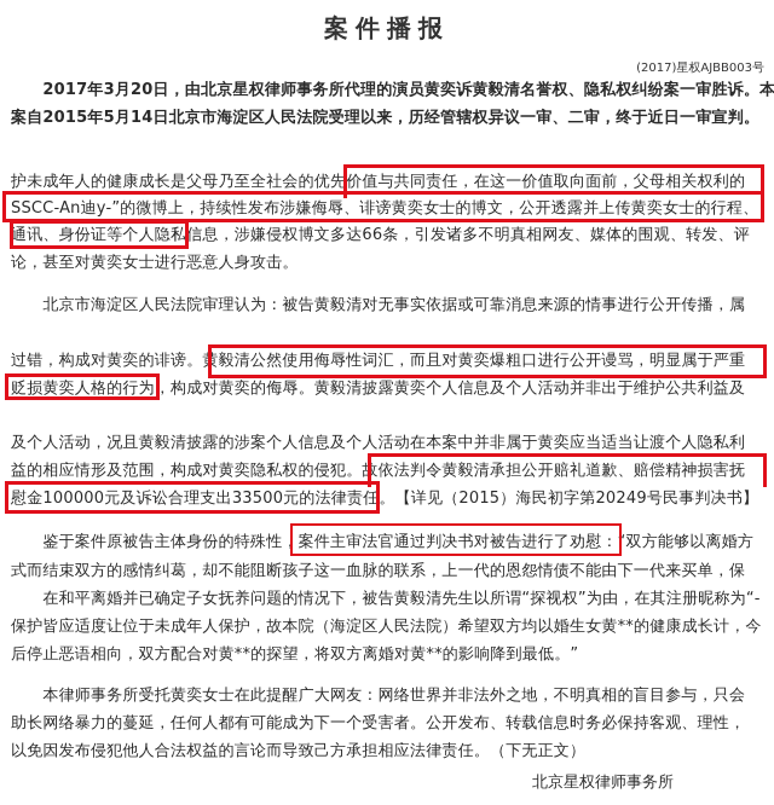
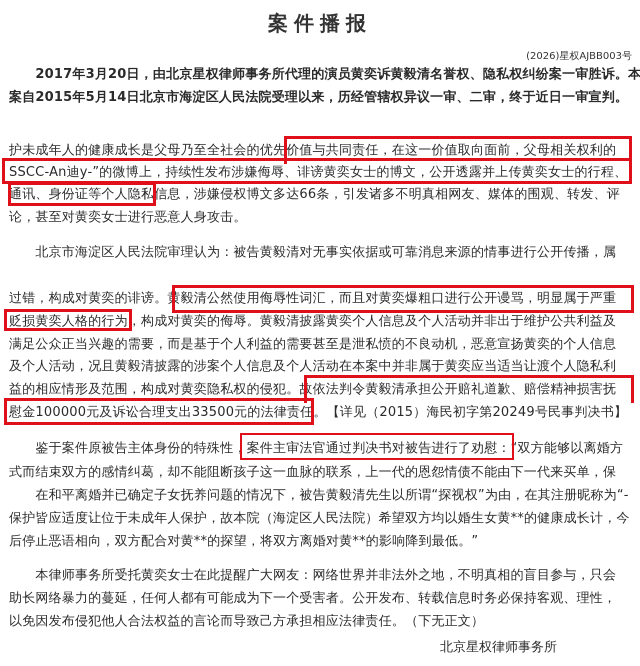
  案件播报
- (2017)星权AJBB003号
+ (2026)星权AJBB003号
  2017年3月20日，由北京星权律师事务所代理的演员黄奕诉黄毅清名誉权、隐私权纠纷案一审胜诉。本
  案自2015年5月14日北京市海淀区人民法院受理以来，历经管辖权异议一审、二审，终于近日一审宣判。
  护未成年人的健康成长是父母乃至全社会的优先价值与共同责任，在这一价值取向面前，父母相关权利的
  SSCC-An迪y-”的微博上，持续性发布涉嫌侮辱、诽谤黄奕女士的博文，公开透露并上传黄奕女士的行程、
  通讯、身份证等个人隐私信息，涉嫌侵权博文多达66条，引发诸多不明真相网友、媒体的围观、转发、评
  论，甚至对黄奕女士进行恶意人身攻击。
  北京市海淀区人民法院审理认为：被告黄毅清对无事实依据或可靠消息来源的情事进行公开传播，属
  过错，构成对黄奕的诽谤。黄毅清公然使用侮辱性词汇，而且对黄奕爆粗口进行公开谩骂，明显属于严重
  贬损黄奕人格的行为，构成对黄奕的侮辱。黄毅清披露黄奕个人信息及个人活动并非出于维护公共利益及
+ 满足公众正当兴趣的需要，而是基于个人利益的需要甚至是泄私愤的不良动机，恶意宣扬黄奕的个人信息
  及个人活动，况且黄毅清披露的涉案个人信息及个人活动在本案中并非属于黄奕应当适当让渡个人隐私利
  益的相应情形及范围，构成对黄奕隐私权的侵犯。故依法判令黄毅清承担公开赔礼道歉、赔偿精神损害抚
  慰金100000元及诉讼合理支出33500元的法律责任。【详见（2015）海民初字第20249号民事判决书】
  鉴于案件原被告主体身份的特殊性，案件主审法官通过判决书对被告进行了劝慰：“双方能够以离婚方
  式而结束双方的感情纠葛，却不能阻断孩子这一血脉的联系，上一代的恩怨情债不能由下一代来买单，保
  在和平离婚并已确定子女抚养问题的情况下，被告黄毅清先生以所谓“探视权”为由，在其注册昵称为“-
  保护皆应适度让位于未成年人保护，故本院（海淀区人民法院）希望双方均以婚生女黄**的健康成长计，今
  后停止恶语相向，双方配合对黄**的探望，将双方离婚对黄**的影响降到最低。”
  本律师事务所受托黄奕女士在此提醒广大网友：网络世界并非法外之地，不明真相的盲目参与，只会
  助长网络暴力的蔓延，任何人都有可能成为下一个受害者。公开发布、转载信息时务必保持客观、理性，
  以免因发布侵犯他人合法权益的言论而导致己方承担相应法律责任。（下无正文）
  北京星权律师事务所
